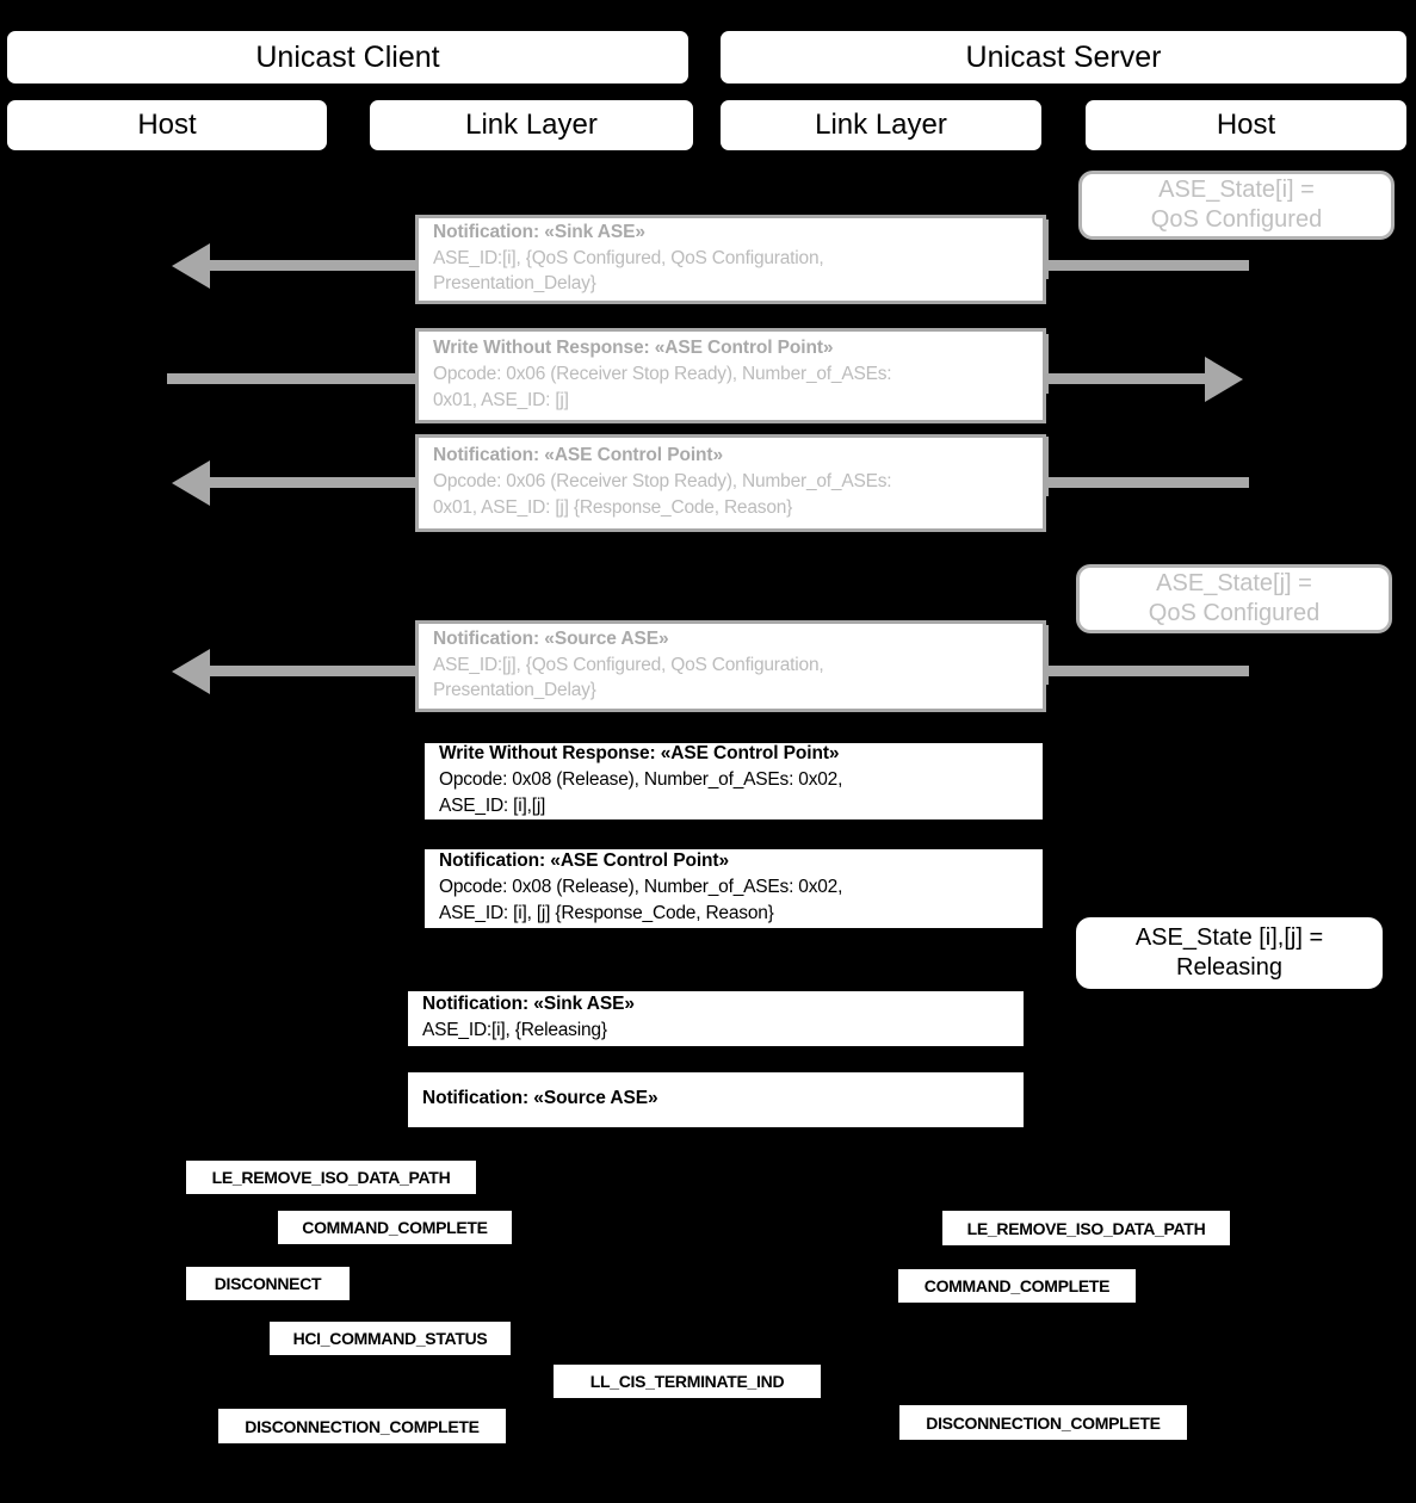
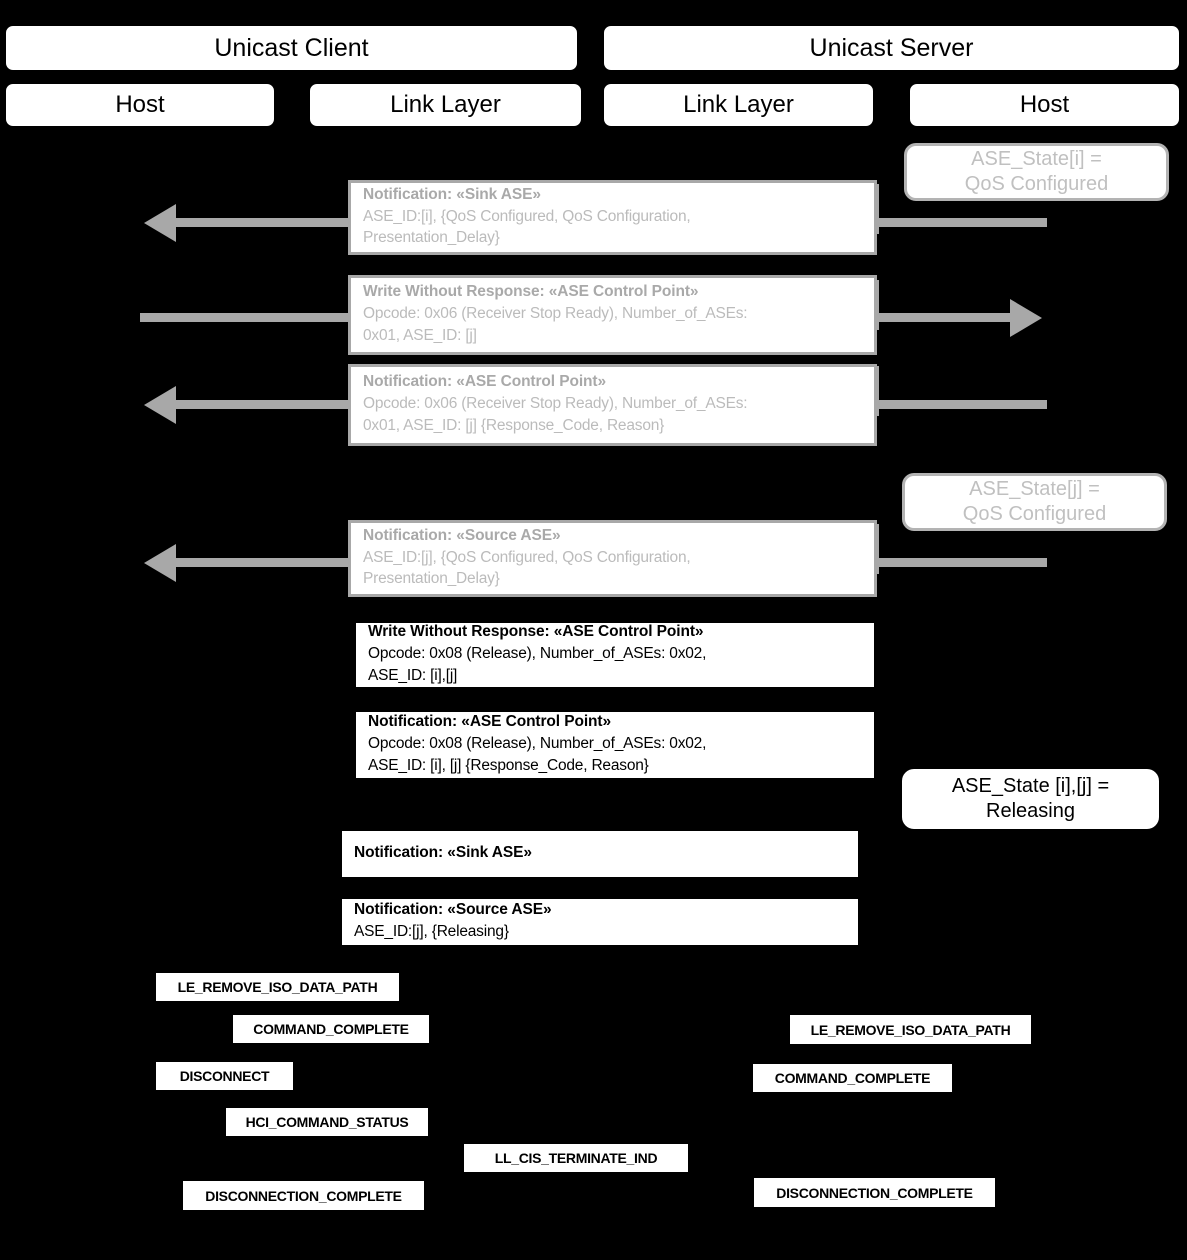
  Unicast Client
  Unicast Server
  Host
  Link Layer
  Link Layer
  Host
  ASE_State[i] =
  QoS Configured
  ASE_State[j] =
  QoS Configured
  ASE_State [i],[j] =
  Releasing
  Notification: «Sink ASE»
  ASE_ID:[i], {QoS Configured, QoS Configuration,
  Presentation_Delay}
  Write Without Response: «ASE Control Point»
  Opcode: 0x06 (Receiver Stop Ready), Number_of_ASEs:
  0x01, ASE_ID: [j]
  Notification: «ASE Control Point»
  Opcode: 0x06 (Receiver Stop Ready), Number_of_ASEs:
  0x01, ASE_ID: [j] {Response_Code, Reason}
  Notification: «Source ASE»
  ASE_ID:[j], {QoS Configured, QoS Configuration,
  Presentation_Delay}
  Write Without Response: «ASE Control Point»
  Opcode: 0x08 (Release), Number_of_ASEs: 0x02,
  ASE_ID: [i],[j]
  Notification: «ASE Control Point»
  Opcode: 0x08 (Release), Number_of_ASEs: 0x02,
  ASE_ID: [i], [j] {Response_Code, Reason}
  Notification: «Sink ASE»
- ASE_ID:[i], {Releasing}
  Notification: «Source ASE»
+ ASE_ID:[j], {Releasing}
  LE_REMOVE_ISO_DATA_PATH
  COMMAND_COMPLETE
  LE_REMOVE_ISO_DATA_PATH
  DISCONNECT
  COMMAND_COMPLETE
  HCI_COMMAND_STATUS
  LL_CIS_TERMINATE_IND
  DISCONNECTION_COMPLETE
  DISCONNECTION_COMPLETE
